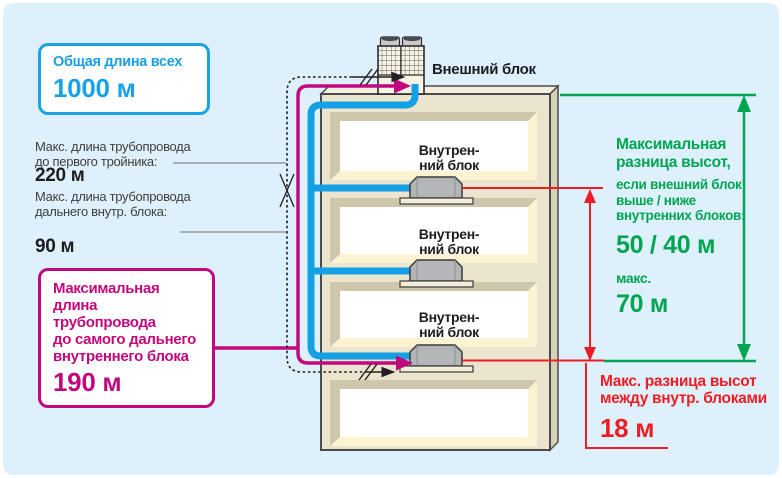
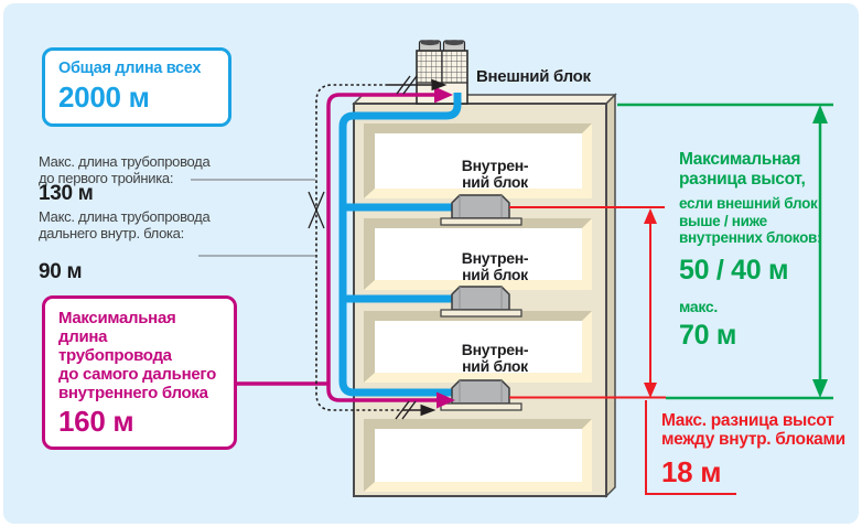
  Общая длина всех
- 1000 м
+ 2000 м
  Макс. длина трубопровода
  до первого тройника:
- 220 м
+ 130 м
  Макс. длина трубопровода
  дальнего внутр. блока:
  90 м
  Максимальная
  длина трубопровода
  до самого дальнего
  внутреннего блока
- 190 м
+ 160 м
  Внешний блок
  Внутрен-
  ний блок
  Внутрен-
  ний блок
  Внутрен-
  ний блок
  Максимальная
  разница высот,
  если внешний блок
  выше / ниже
  внутренних блоков:
  50 / 40 м
  макс.
  70 м
  Макс. разница высот
  между внутр. блоками
  18 м
